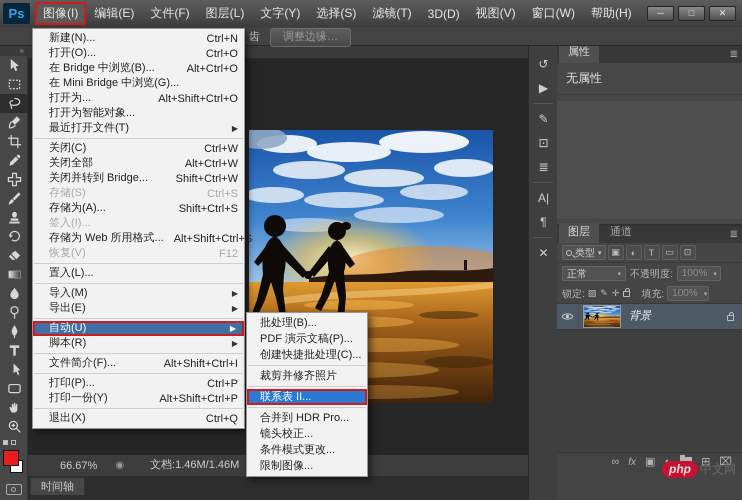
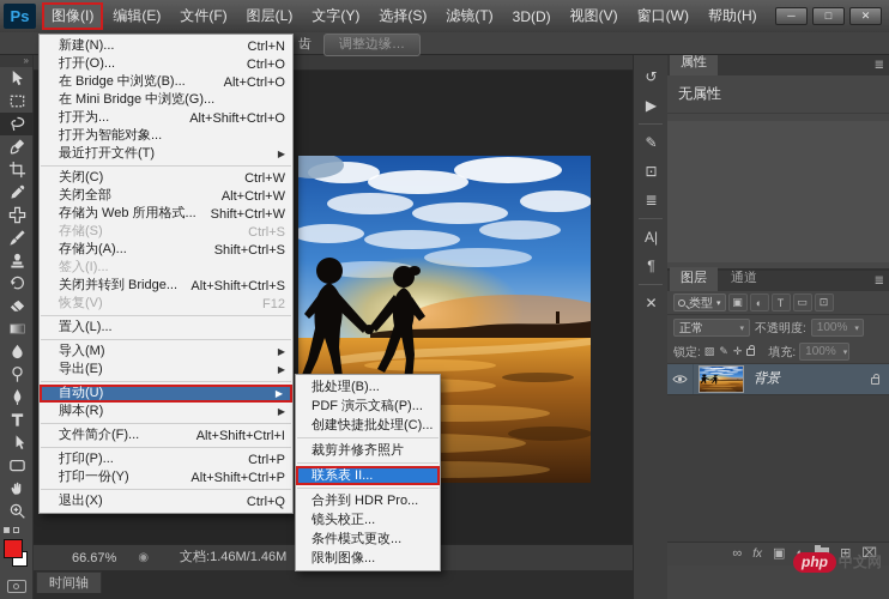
  Ps
  图像(I)
  编辑(E)
  文件(F)
  图层(L)
  文字(Y)
  选择(S)
  滤镜(T)
  3D(D)
  视图(V)
  窗口(W)
  帮助(H)
  ─
  □
  ✕
  齿
  调整边缘…
  »
  66.67%
  ◉
  文档:1.46M/1.46M
  时间轴
  ↺
  ▶
  ✎
  ⊡
  ≣
  A|
  ¶
  ✕
  属性
  ≣
  无属性
  图层
  通道
  ≣
  类型
  ▣
  ◐
  T
  ▭
  ⊡
  正常
  不透明度:
  100%
  锁定:
  ▨
  ✎
  ✛
  填充:
  100%
  背景
  ∞
  fx
  ▣
  ⊞
  ⌧
  新建(N)...
  Ctrl+N
  打开(O)...
  Ctrl+O
  在 Bridge 中浏览(B)...
  Alt+Ctrl+O
  在 Mini Bridge 中浏览(G)...
  打开为...
  Alt+Shift+Ctrl+O
  打开为智能对象...
  最近打开文件(T)
  ▶
  关闭(C)
  Ctrl+W
  关闭全部
  Alt+Ctrl+W
- 关闭并转到 Bridge...
+ 存储为 Web 所用格式...
  Shift+Ctrl+W
  存储(S)
  Ctrl+S
  存储为(A)...
  Shift+Ctrl+S
  签入(I)...
- 存储为 Web 所用格式...
+ 关闭并转到 Bridge...
  Alt+Shift+Ctrl+S
  恢复(V)
  F12
  置入(L)...
  导入(M)
  ▶
  导出(E)
  ▶
  自动(U)
  ▶
  脚本(R)
  ▶
  文件简介(F)...
  Alt+Shift+Ctrl+I
  打印(P)...
  Ctrl+P
  打印一份(Y)
  Alt+Shift+Ctrl+P
  退出(X)
  Ctrl+Q
  批处理(B)...
  PDF 演示文稿(P)...
  创建快捷批处理(C)...
  裁剪并修齐照片
  联系表 II...
  合并到 HDR Pro...
  镜头校正...
  条件模式更改...
  限制图像...
  php
  中文网
